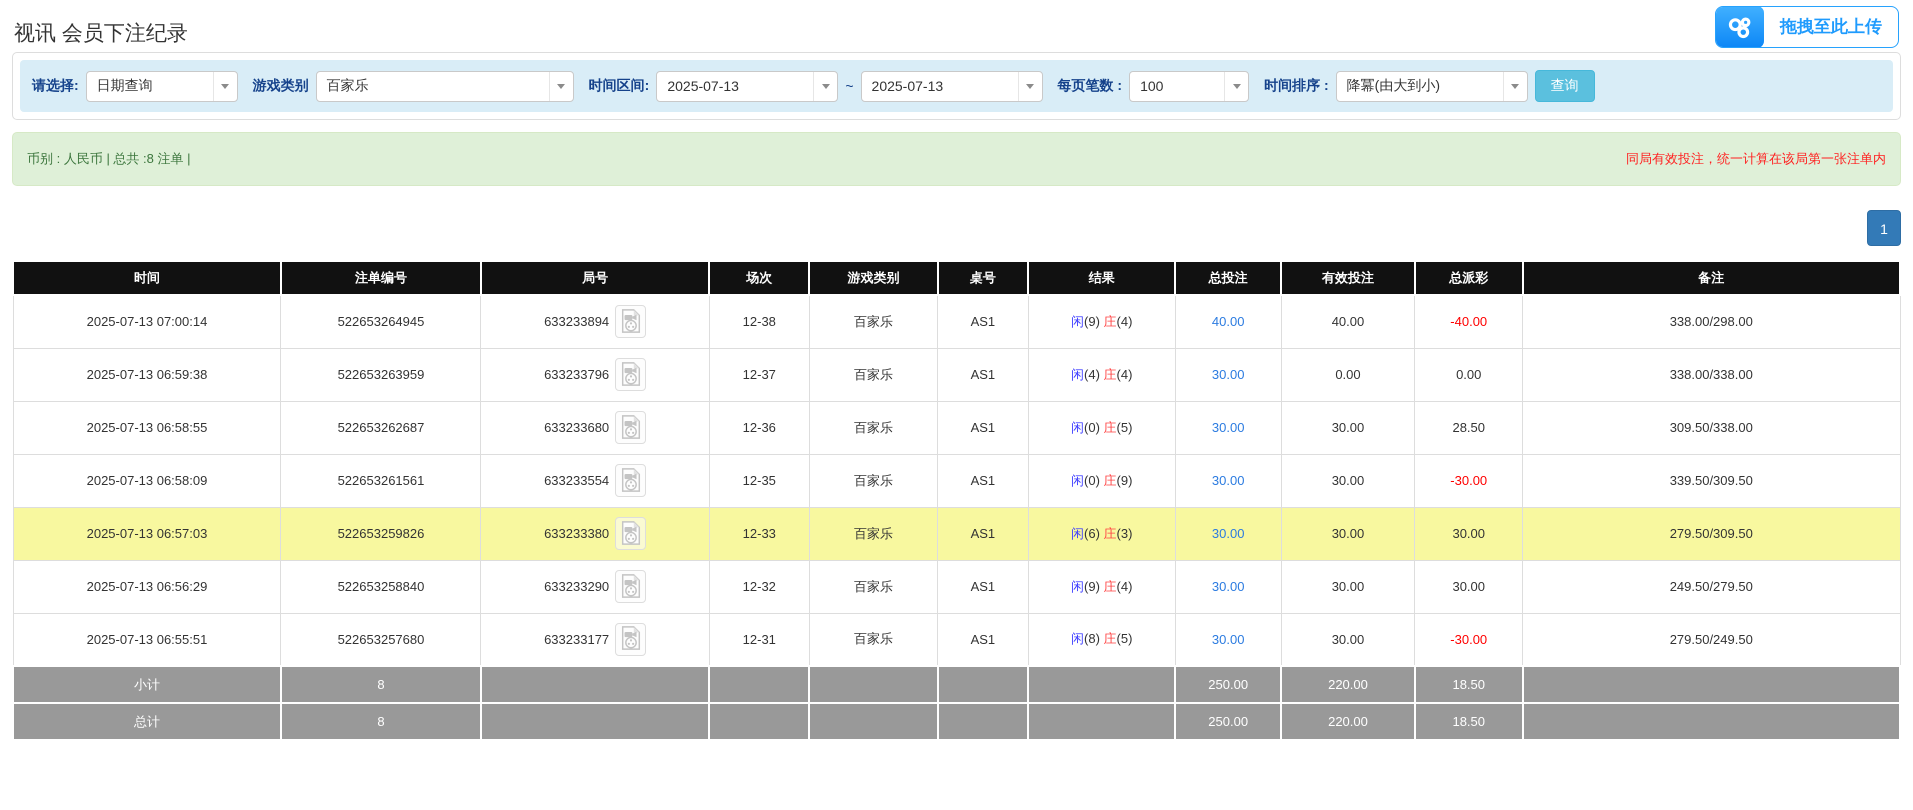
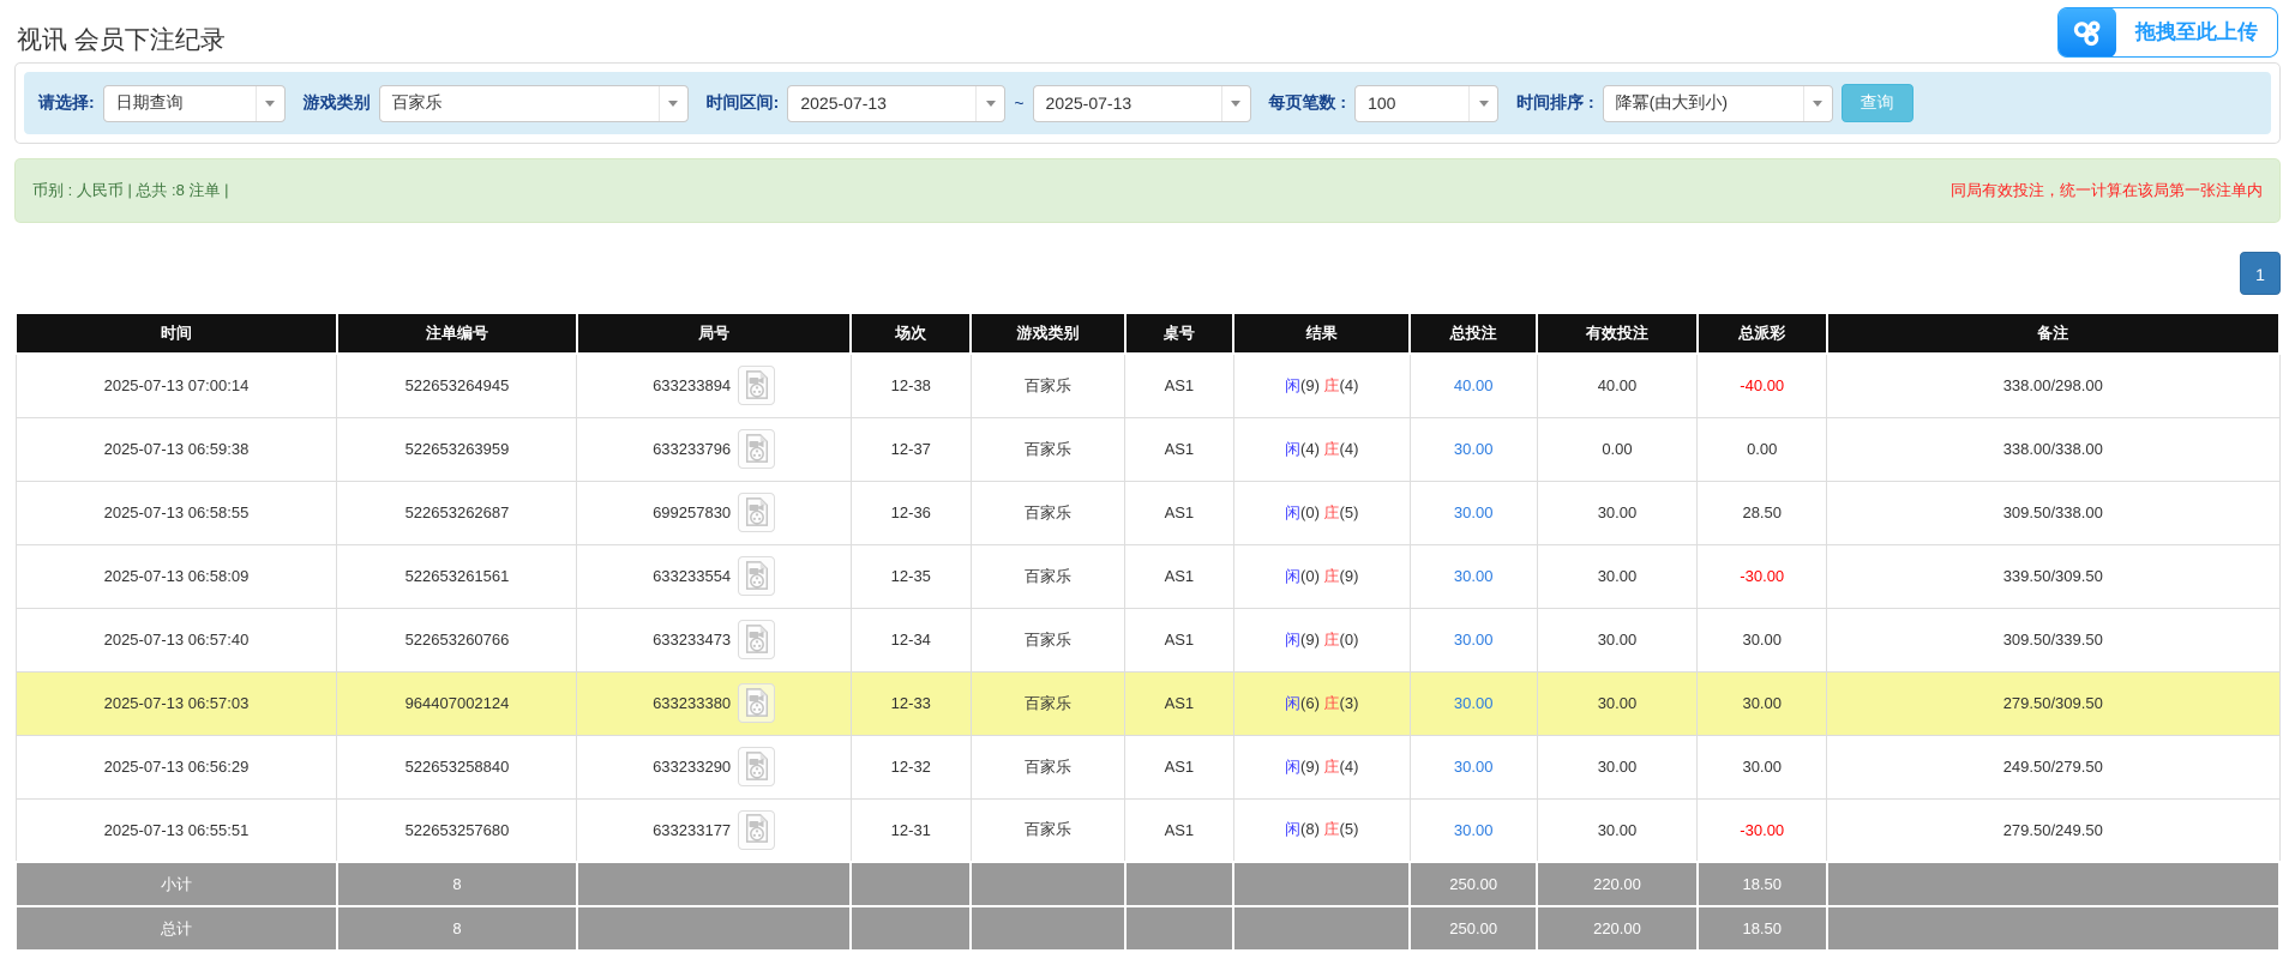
  视讯 会员下注纪录
  拖拽至此上传
  请选择:
  日期查询
  游戏类别
  百家乐
  时间区间:
  2025-07-13
  ~
  2025-07-13
  每页笔数 :
  100
  时间排序 :
  降冪(由大到小)
  查询
  币别 : 人民币 | 总共 :8 注单 |
  同局有效投注，统一计算在该局第一张注单内
  1
  时间	注单编号	局号	场次	游戏类别	桌号	结果	总投注	有效投注	总派彩	备注
  2025-07-13 07:00:14	522653264945	633233894	12-38	百家乐	AS1	闲 9 庄 4	40.00	40.00	-40.00	338.00/298.00
  2025-07-13 06:59:38	522653263959	633233796	12-37	百家乐	AS1	闲 4 庄 4	30.00	0.00	0.00	338.00/338.00
- 2025-07-13 06:58:55	522653262687	633233680	12-36	百家乐	AS1	闲 0 庄 5	30.00	30.00	28.50	309.50/338.00
+ 2025-07-13 06:58:55	522653262687	699257830	12-36	百家乐	AS1	闲 0 庄 5	30.00	30.00	28.50	309.50/338.00
  2025-07-13 06:58:09	522653261561	633233554	12-35	百家乐	AS1	闲 0 庄 9	30.00	30.00	-30.00	339.50/309.50
+ 2025-07-13 06:57:40	522653260766	633233473	12-34	百家乐	AS1	闲 9 庄 0	30.00	30.00	30.00	309.50/339.50
- 2025-07-13 06:57:03	522653259826	633233380	12-33	百家乐	AS1	闲 6 庄 3	30.00	30.00	30.00	279.50/309.50
+ 2025-07-13 06:57:03	964407002124	633233380	12-33	百家乐	AS1	闲 6 庄 3	30.00	30.00	30.00	279.50/309.50
  2025-07-13 06:56:29	522653258840	633233290	12-32	百家乐	AS1	闲 9 庄 4	30.00	30.00	30.00	249.50/279.50
  2025-07-13 06:55:51	522653257680	633233177	12-31	百家乐	AS1	闲 8 庄 5	30.00	30.00	-30.00	279.50/249.50
  小计	8						250.00	220.00	18.50
  总计	8						250.00	220.00	18.50
